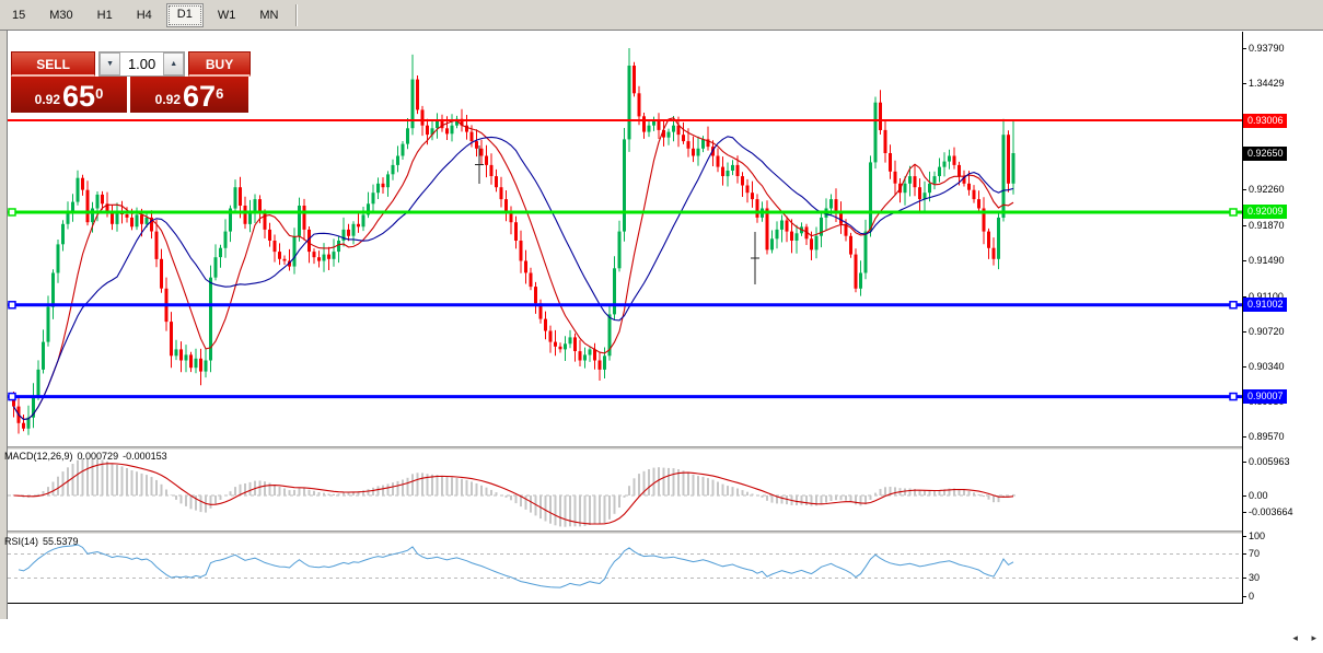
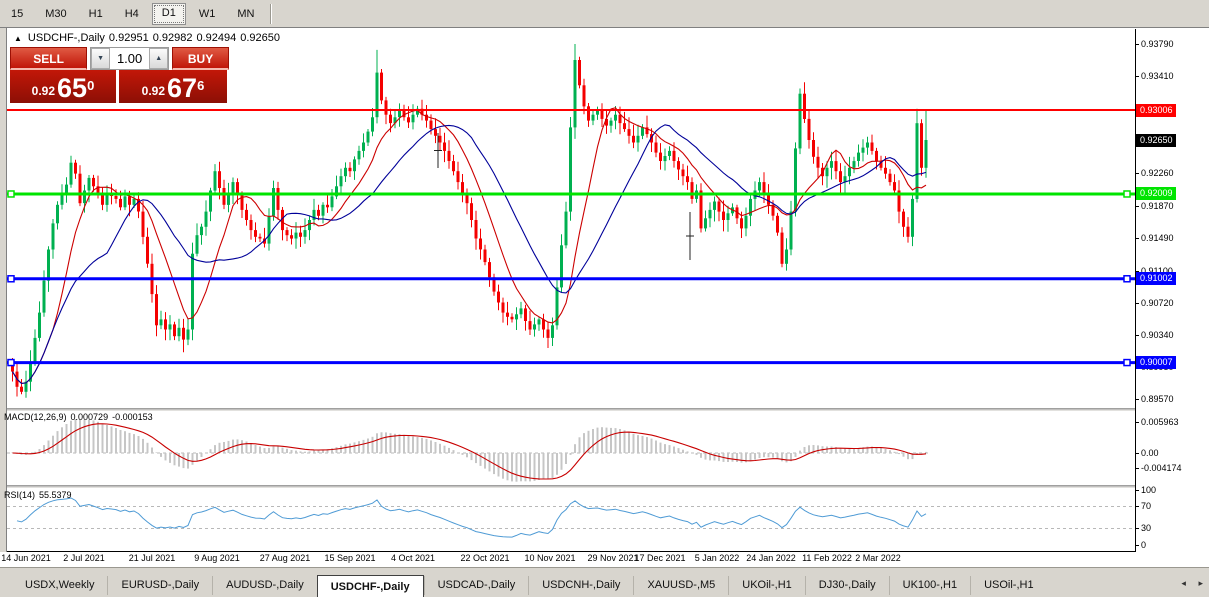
  15
  M30
  H1
  H4
  D1
  W1
  MN
+ ▲ USDCHF-,Daily 0.92951 0.92982 0.92494 0.92650
  SELL
  1.00
  BUY
  0.92
  65
  0
  0.92
  67
  6
  MACD(12,26,9) 0.000729 -0.000153
  RSI(14) 55.5379
  0.93790
- 1.34429
+ 0.93410
  0.92260
  0.91870
  0.91490
  0.91100
  0.90720
  0.90340
  0.89570
  0.93006
  0.92009
  0.91002
  0.90007
  0.92650
  0.005963
  0.00
- -0.003664
+ -0.004174
  100
  70
  30
  0
+ 14 Jun 2021
+ 2 Jul 2021
+ 21 Jul 2021
+ 9 Aug 2021
+ 27 Aug 2021
+ 15 Sep 2021
+ 4 Oct 2021
+ 22 Oct 2021
+ 10 Nov 2021
+ 29 Nov 2021
+ 17 Dec 2021
+ 5 Jan 2022
+ 24 Jan 2022
+ 11 Feb 2022
+ 2 Mar 2022
+ USDX,Weekly
+ EURUSD-,Daily
+ AUDUSD-,Daily
+ USDCHF-,Daily
+ USDCAD-,Daily
+ USDCNH-,Daily
+ XAUUSD-,M5
+ UKOil-,H1
+ DJ30-,Daily
+ UK100-,H1
+ USOil-,H1
  ◂ ▸
